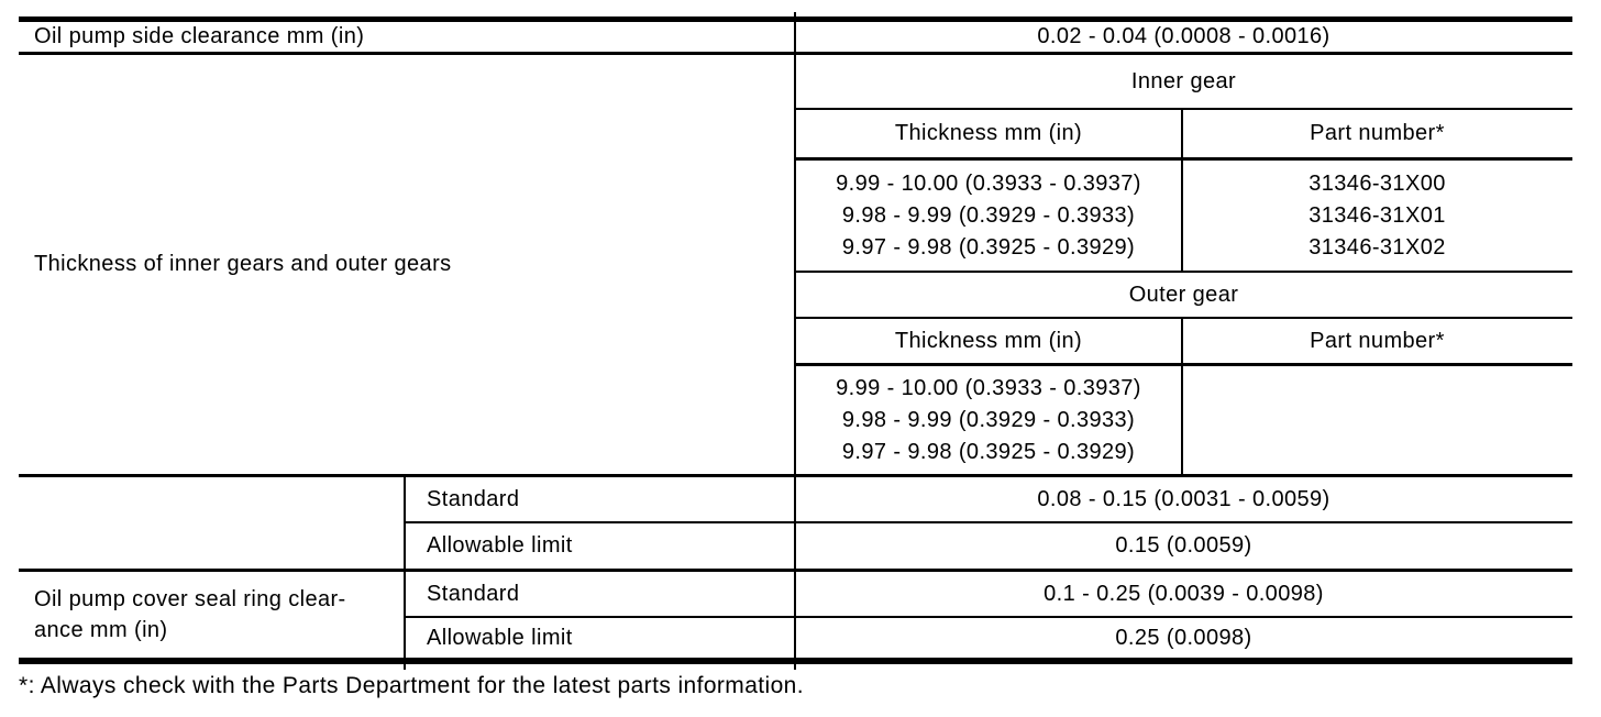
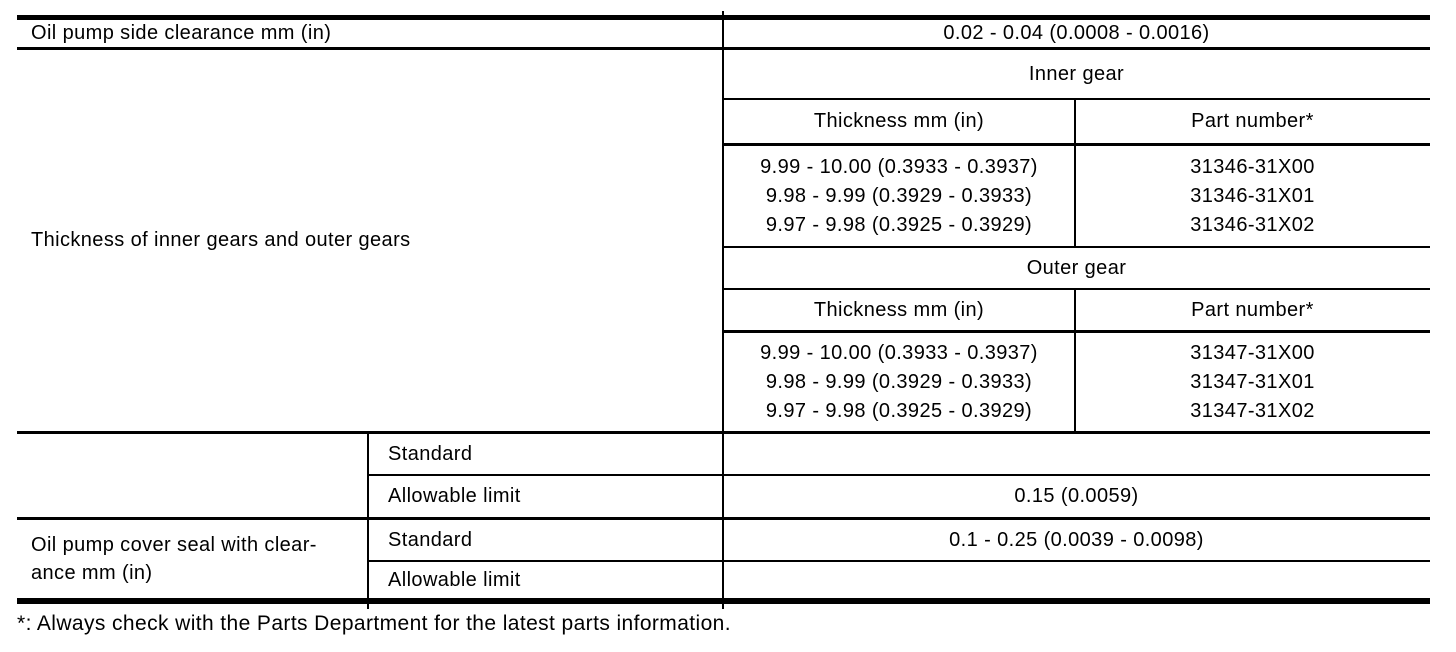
  Oil pump side clearance mm (in)
  0.02 - 0.04 (0.0008 - 0.0016)
  Thickness of inner gears and outer gears
  Inner gear
  Thickness mm (in)
  Part number*
  9.99 - 10.00 (0.3933 - 0.3937)
  9.98 - 9.99 (0.3929 - 0.3933)
  9.97 - 9.98 (0.3925 - 0.3929)
  31346-31X00
  31346-31X01
  31346-31X02
  Outer gear
  Thickness mm (in)
  Part number*
  9.99 - 10.00 (0.3933 - 0.3937)
  9.98 - 9.99 (0.3929 - 0.3933)
  9.97 - 9.98 (0.3925 - 0.3929)
+ 31347-31X00
+ 31347-31X01
+ 31347-31X02
  Standard
- 0.08 - 0.15 (0.0031 - 0.0059)
  Allowable limit
  0.15 (0.0059)
- Oil pump cover seal ring clear-
+ Oil pump cover seal with clear-
  ance mm (in)
  Standard
  0.1 - 0.25 (0.0039 - 0.0098)
  Allowable limit
- 0.25 (0.0098)
  *: Always check with the Parts Department for the latest parts information.
